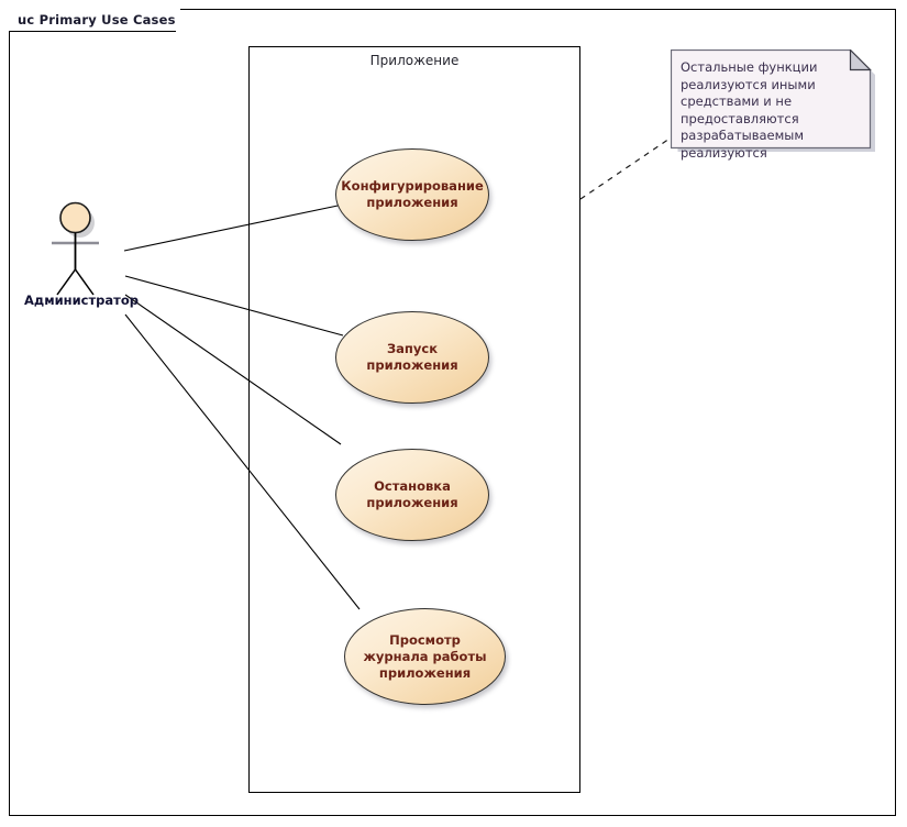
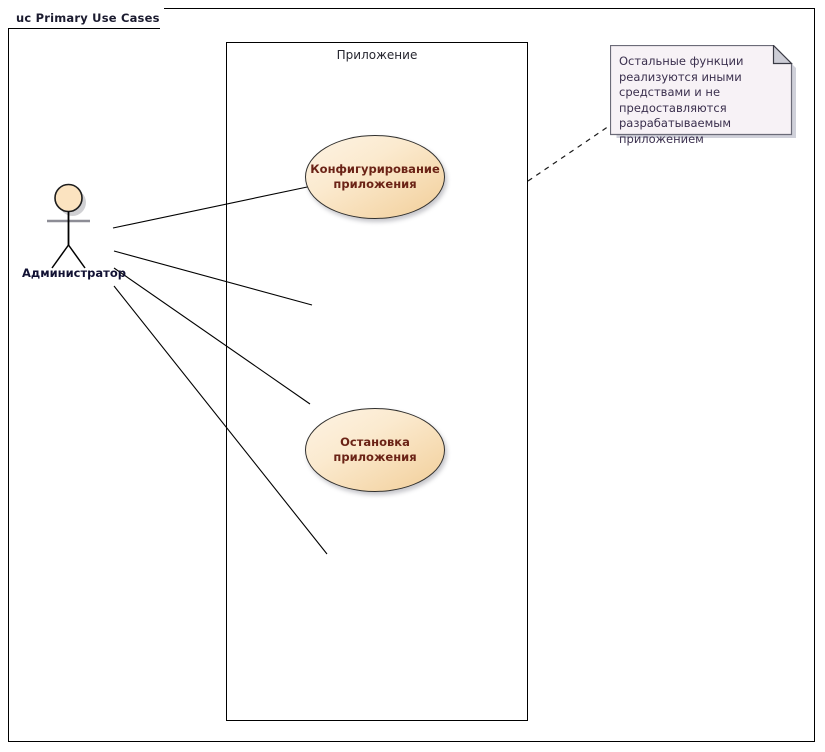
  uc Primary Use Cases
  Приложение
  Администратор
  Конфигурирование приложения
- Запуск приложения
  Остановка приложения
- Просмотр журнала работы приложения
- Остальные функции реализуются иными средствами и не предоставляются разрабатываемым реализуются
+ Остальные функции реализуются иными средствами и не предоставляются разрабатываемым приложением
